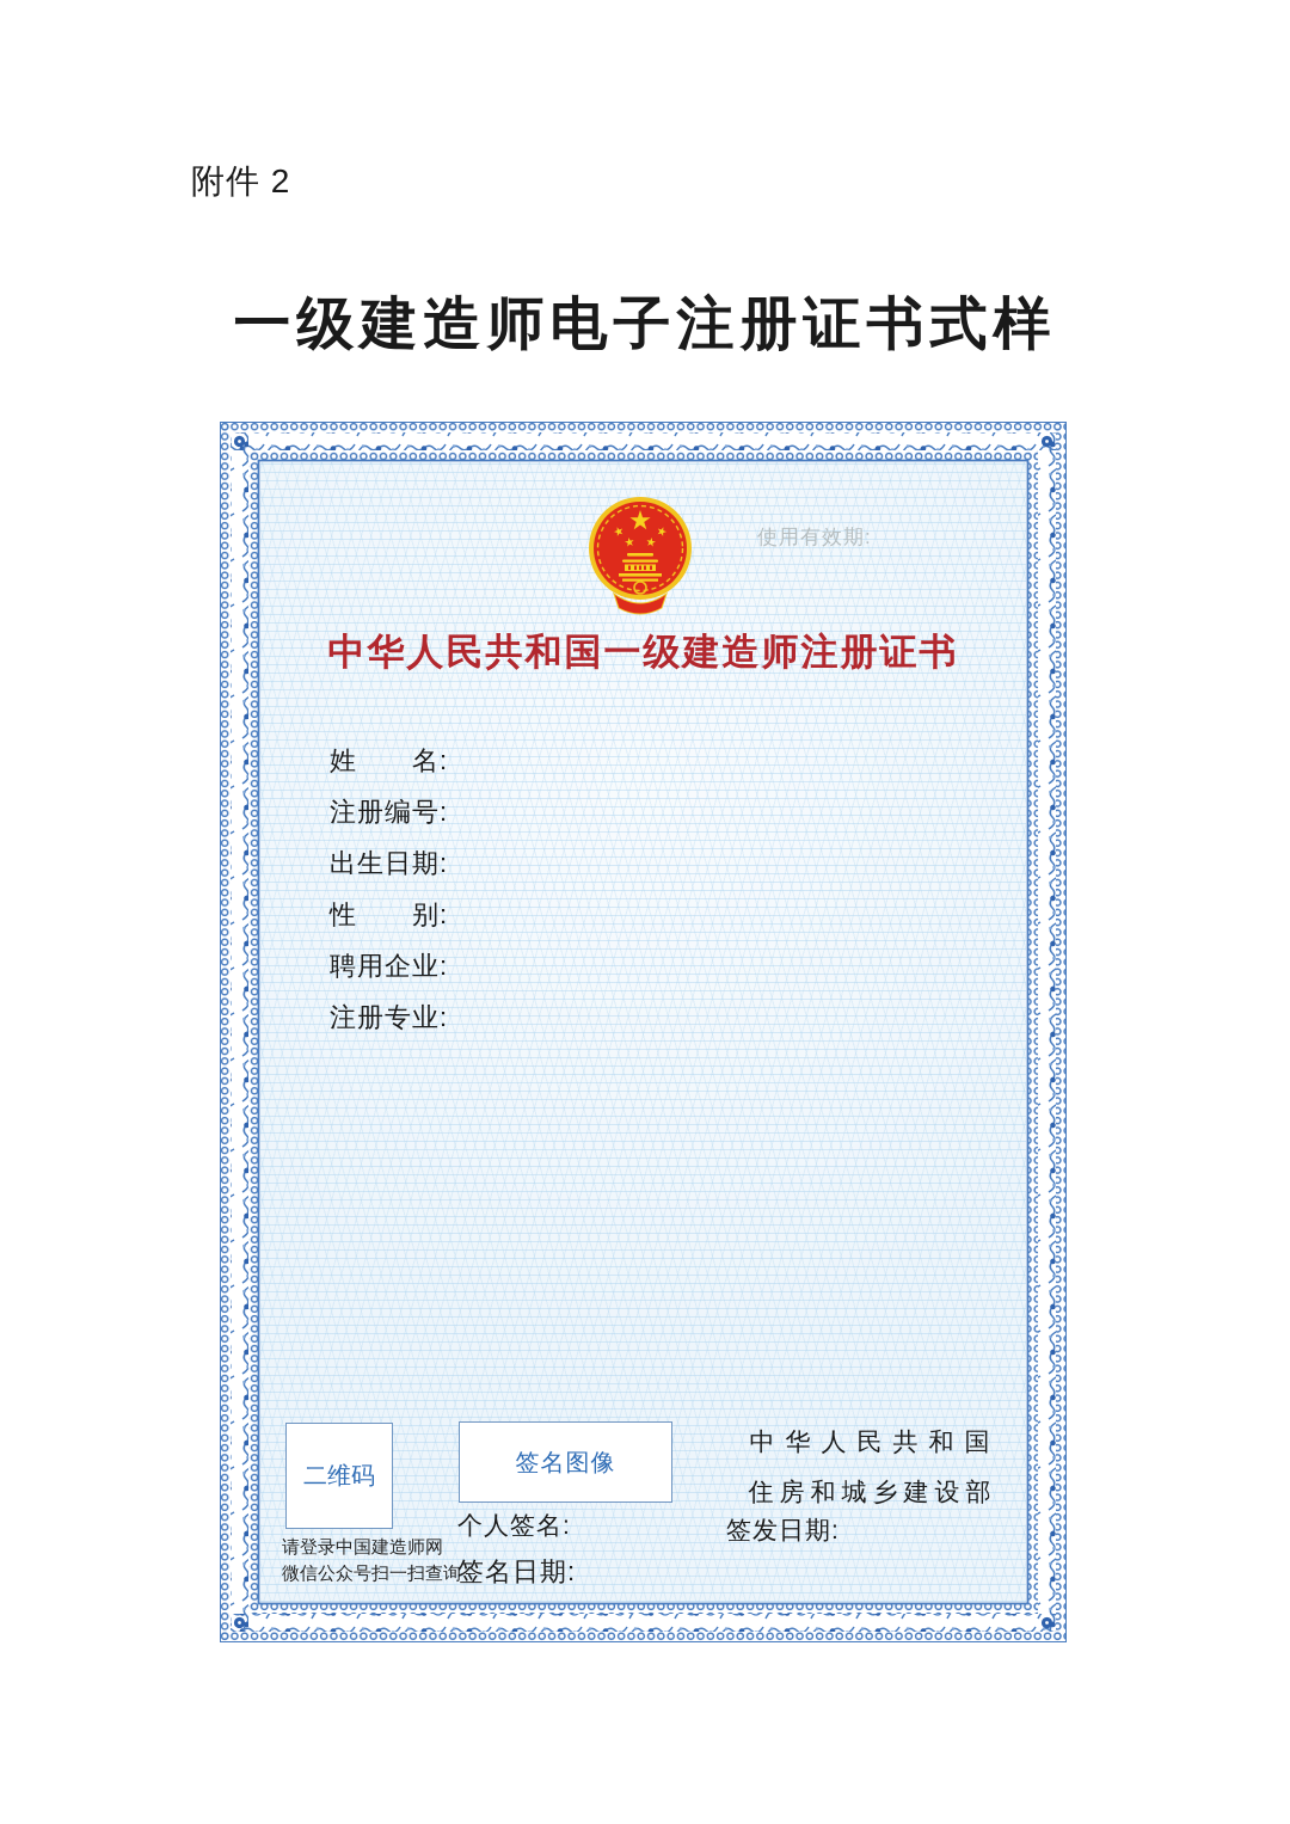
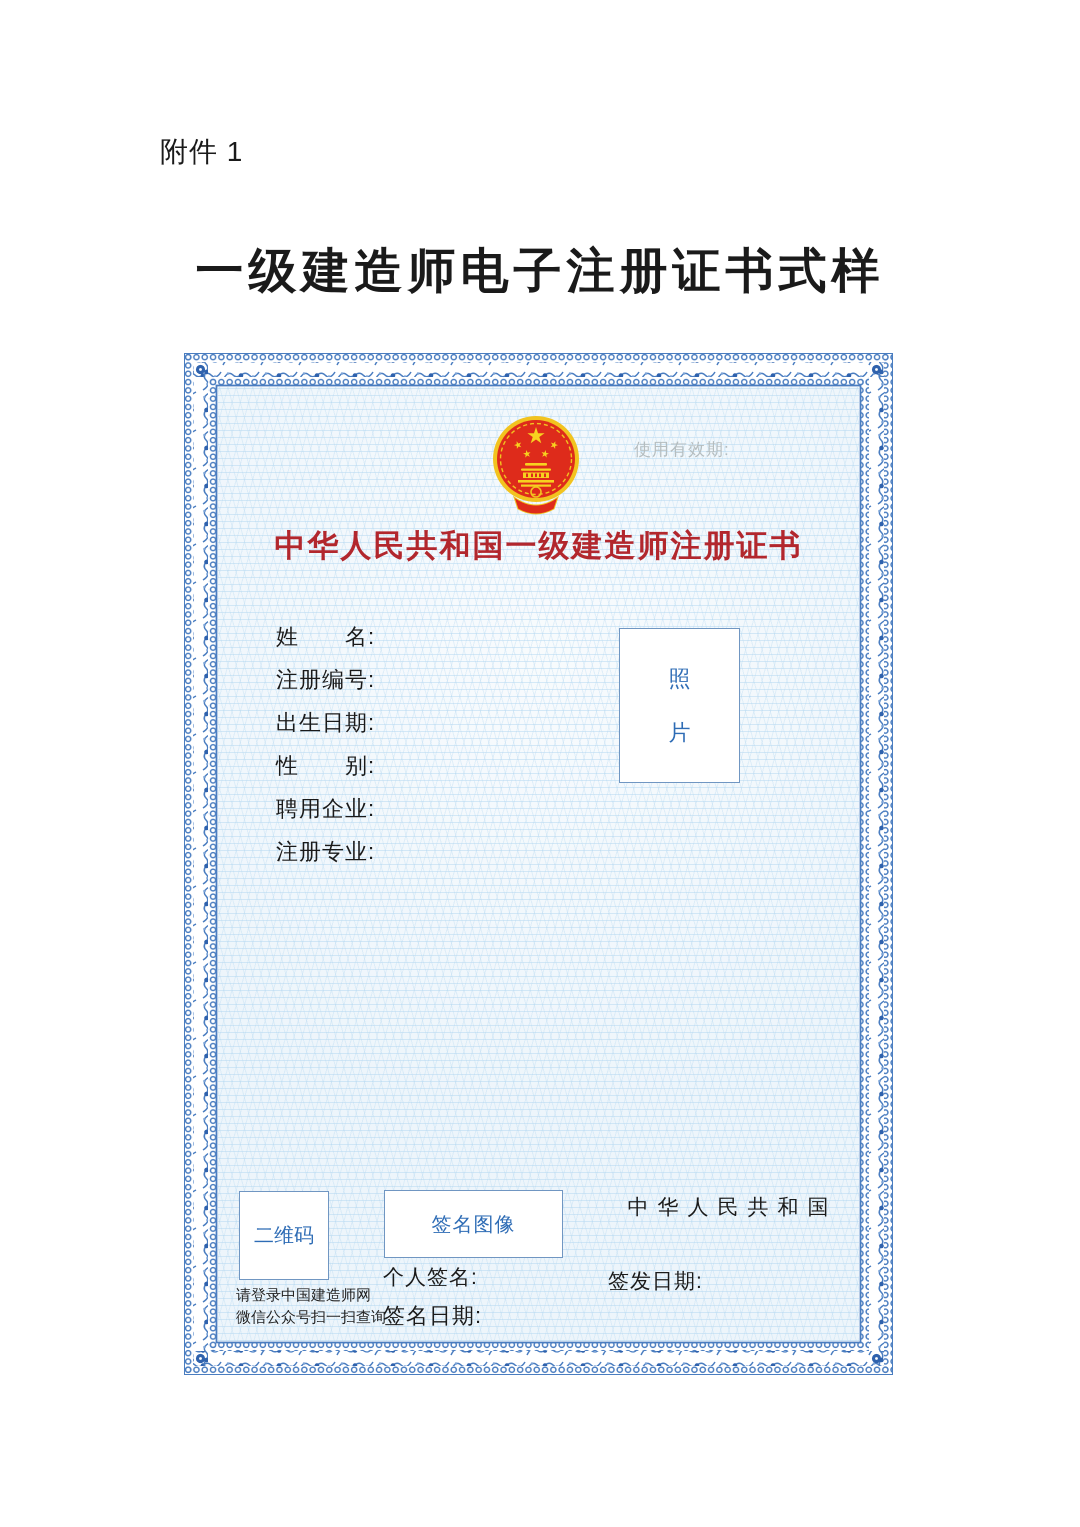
- 附件 2
+ 附件 1
  一级建造师电子注册证书式样
  使用有效期:
  中华人民共和国一级建造师注册证书
  姓 名:
  注册编号:
  出生日期:
  性 别:
  聘用企业:
  注册专业:
+ 照
+ 片
  二维码
  请登录中国建造师网
  微信公众号扫一扫查询
  签名图像
  个人签名:
  签名日期:
  中华人民共和国
- 住房和城乡建设部
  签发日期:
